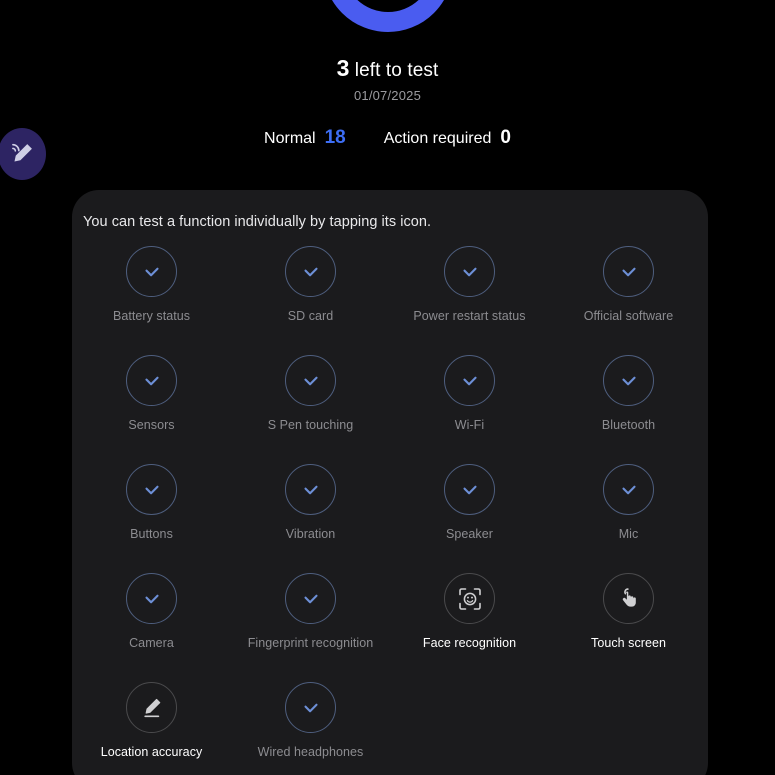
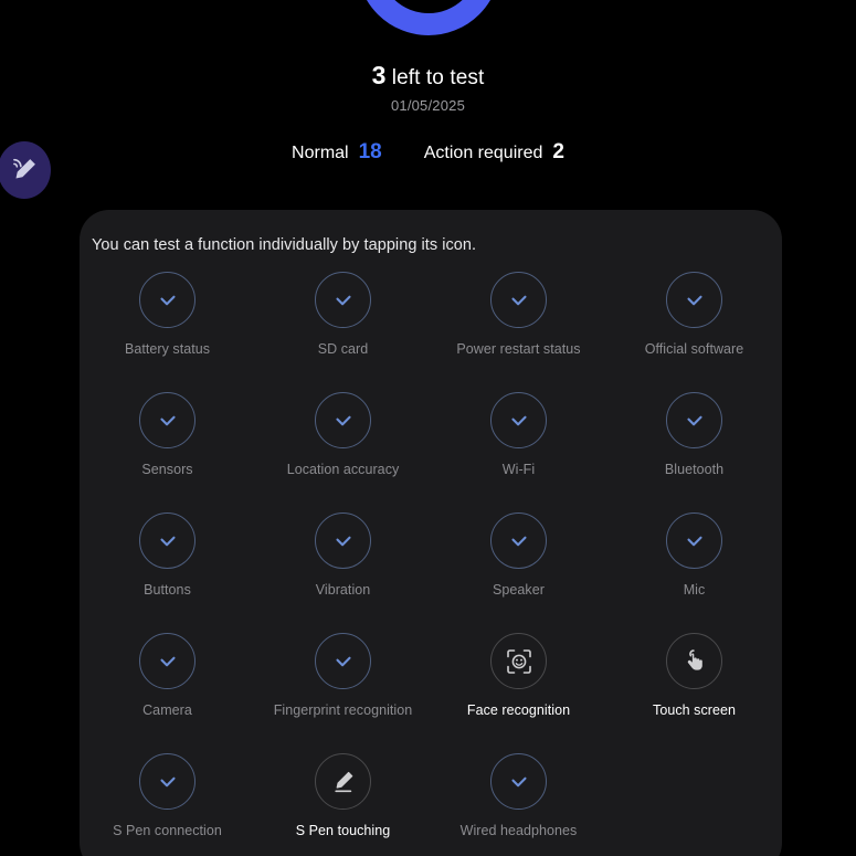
  3 left to test
- 01/07/2025
+ 01/05/2025
  Normal
  18
  Action required
- 0
+ 2
  You can test a function individually by tapping its icon.
  Battery status
  SD card
  Power restart status
  Official software
  Sensors
- S Pen touching
+ Location accuracy
  Wi-Fi
  Bluetooth
  Buttons
  Vibration
  Speaker
  Mic
  Camera
  Fingerprint recognition
  Face recognition
  Touch screen
+ S Pen connection
- Location accuracy
+ S Pen touching
  Wired headphones
